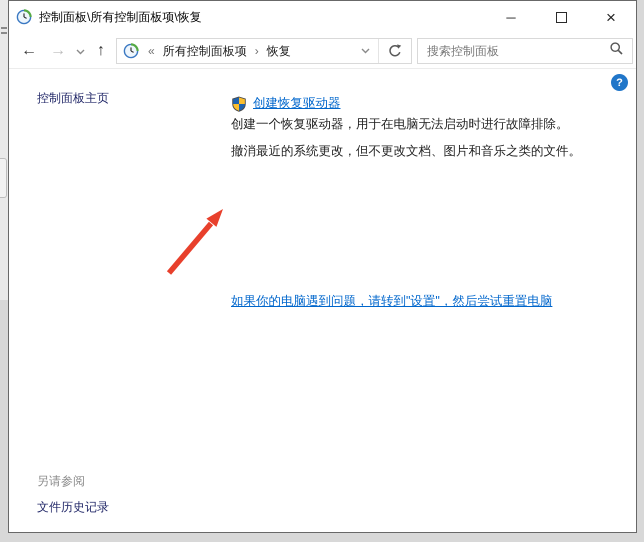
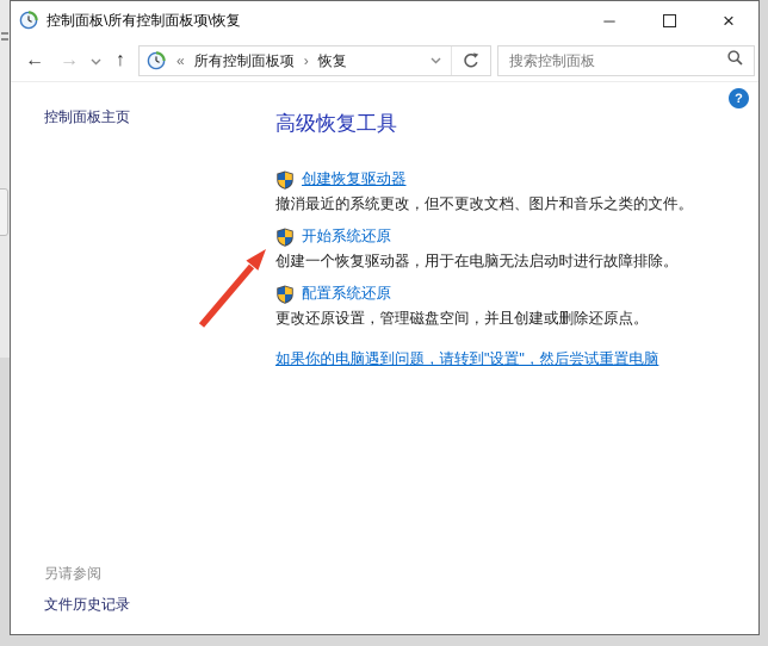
  控制面板\所有控制面板项\恢复
  ─
  ×
  ←
  →
  ↑
  «
  所有控制面板项
  ›
  恢复
  搜索控制面板
  ?
  控制面板主页
  另请参阅
  文件历史记录
+ 高级恢复工具
  创建恢复驱动器
- 创建一个恢复驱动器，用于在电脑无法启动时进行故障排除。
+ 撤消最近的系统更改，但不更改文档、图片和音乐之类的文件。
+ 开始系统还原
- 撤消最近的系统更改，但不更改文档、图片和音乐之类的文件。
+ 创建一个恢复驱动器，用于在电脑无法启动时进行故障排除。
+ 配置系统还原
+ 更改还原设置，管理磁盘空间，并且创建或删除还原点。
  如果你的电脑遇到问题，请转到"设置"，然后尝试重置电脑
